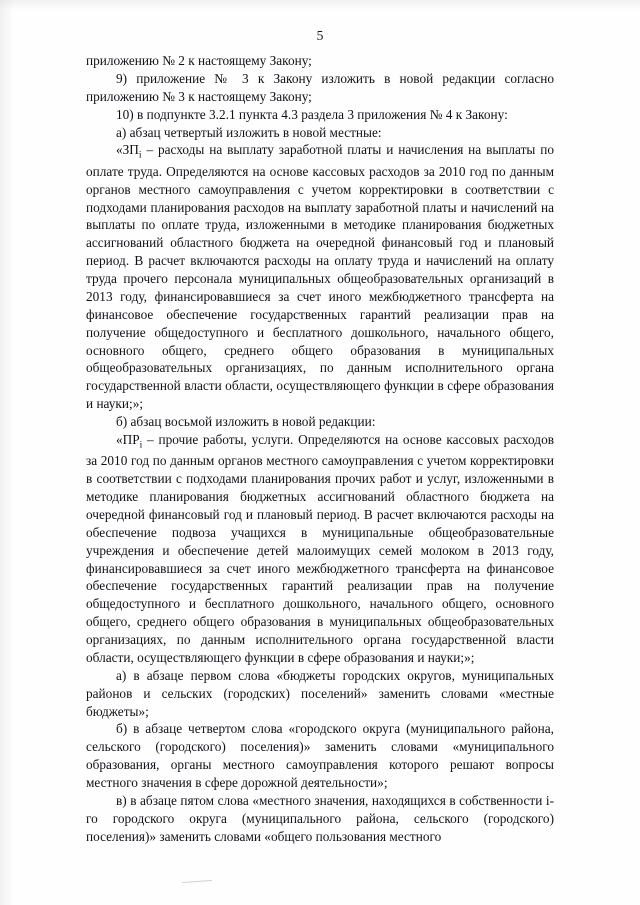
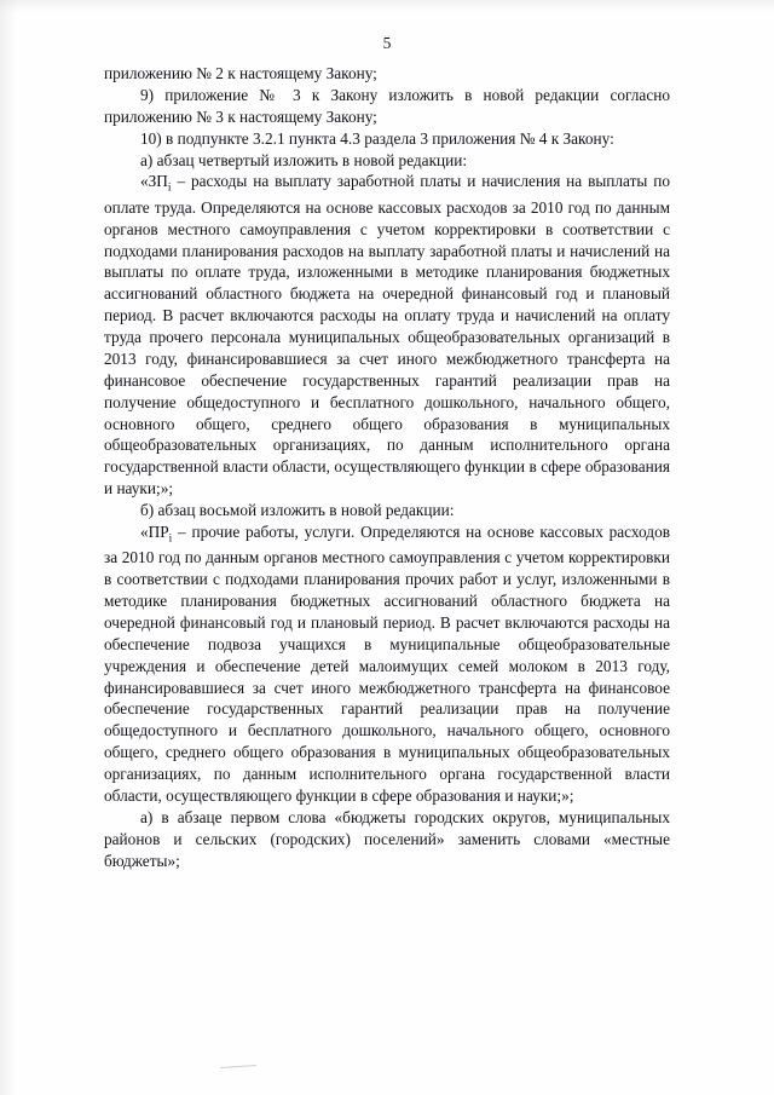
  5
  приложению № 2 к настоящему Закону;
  9) приложение № 3 к Закону изложить в новой редакции согласно приложению № 3 к настоящему Закону;
  10) в подпункте 3.2.1 пункта 4.3 раздела 3 приложения № 4 к Закону:
- а) абзац четвертый изложить в новой местные:
+ а) абзац четвертый изложить в новой редакции:
  «ЗПi – расходы на выплату заработной платы и начисления на выплаты по оплате труда. Определяются на основе кассовых расходов за 2010 год по данным органов местного самоуправления с учетом корректировки в соответствии с подходами планирования расходов на выплату заработной платы и начислений на выплаты по оплате труда, изложенными в методике планирования бюджетных ассигнований областного бюджета на очередной финансовый год и плановый период. В расчет включаются расходы на оплату труда и начислений на оплату труда прочего персонала муниципальных общеобразовательных организаций в 2013 году, финансировавшиеся за счет иного межбюджетного трансферта на финансовое обеспечение государственных гарантий реализации прав на получение общедоступного и бесплатного дошкольного, начального общего, основного общего, среднего общего образования в муниципальных общеобразовательных организациях, по данным исполнительного органа государственной власти области, осуществляющего функции в сфере образования и науки;»;
  б) абзац восьмой изложить в новой редакции:
  «ПРi – прочие работы, услуги. Определяются на основе кассовых расходов за 2010 год по данным органов местного самоуправления с учетом корректировки в соответствии с подходами планирования прочих работ и услуг, изложенными в методике планирования бюджетных ассигнований областного бюджета на очередной финансовый год и плановый период. В расчет включаются расходы на обеспечение подвоза учащихся в муниципальные общеобразовательные учреждения и обеспечение детей малоимущих семей молоком в 2013 году, финансировавшиеся за счет иного межбюджетного трансферта на финансовое обеспечение государственных гарантий реализации прав на получение общедоступного и бесплатного дошкольного, начального общего, основного общего, среднего общего образования в муниципальных общеобразовательных организациях, по данным исполнительного органа государственной власти области, осуществляющего функции в сфере образования и науки;»;
  а) в абзаце первом слова «бюджеты городских округов, муниципальных районов и сельских (городских) поселений» заменить словами «местные бюджеты»;
- б) в абзаце четвертом слова «городского округа (муниципального района, сельского (городского) поселения)» заменить словами «муниципального образования, органы местного самоуправления которого решают вопросы местного значения в сфере дорожной деятельности»;
- в) в абзаце пятом слова «местного значения, находящихся в собственности i-го городского округа (муниципального района, сельского (городского) поселения)» заменить словами «общего пользования местного
